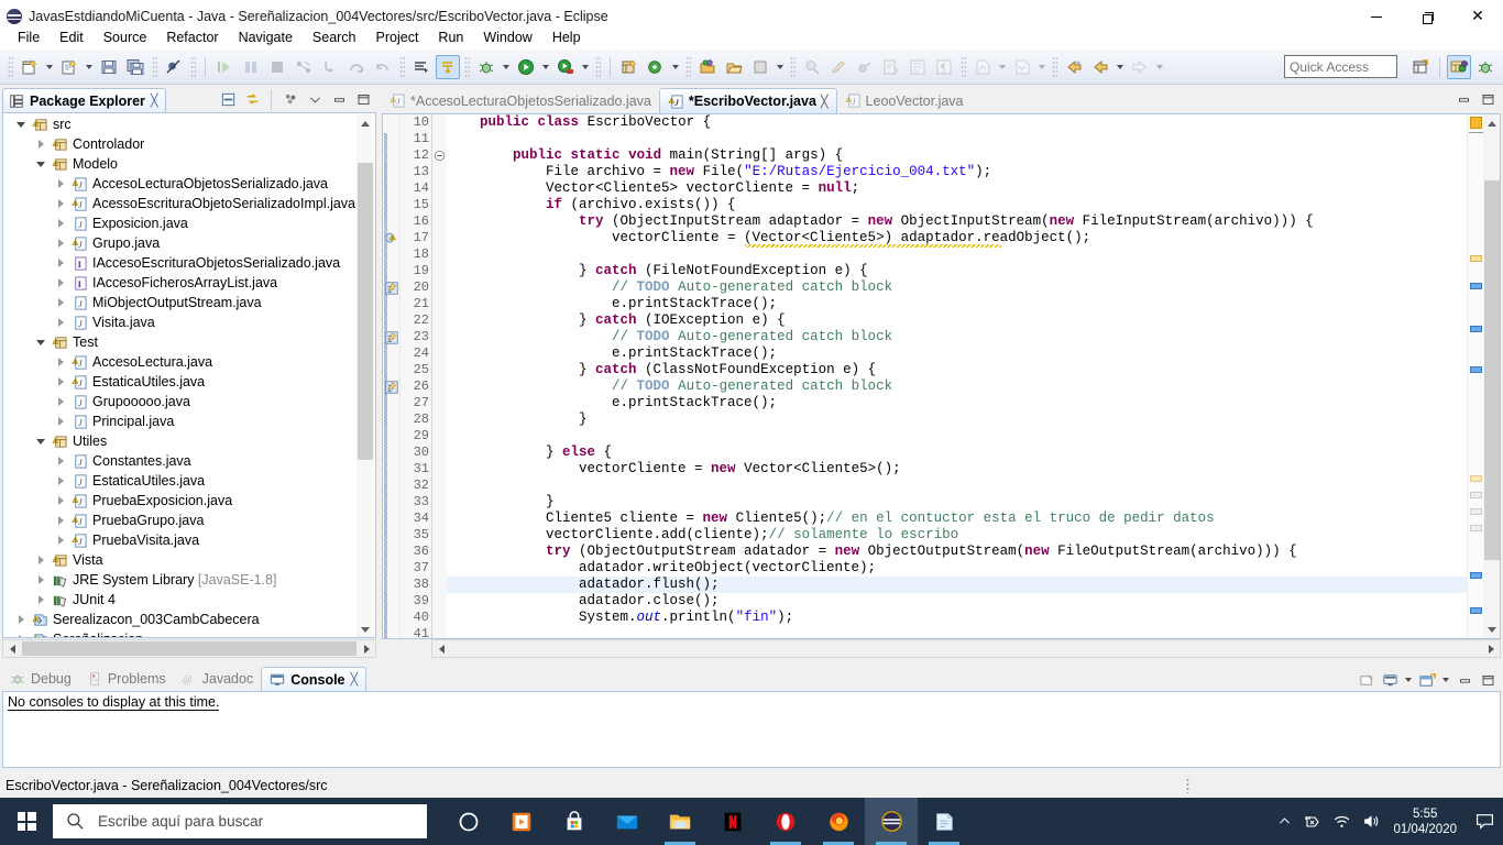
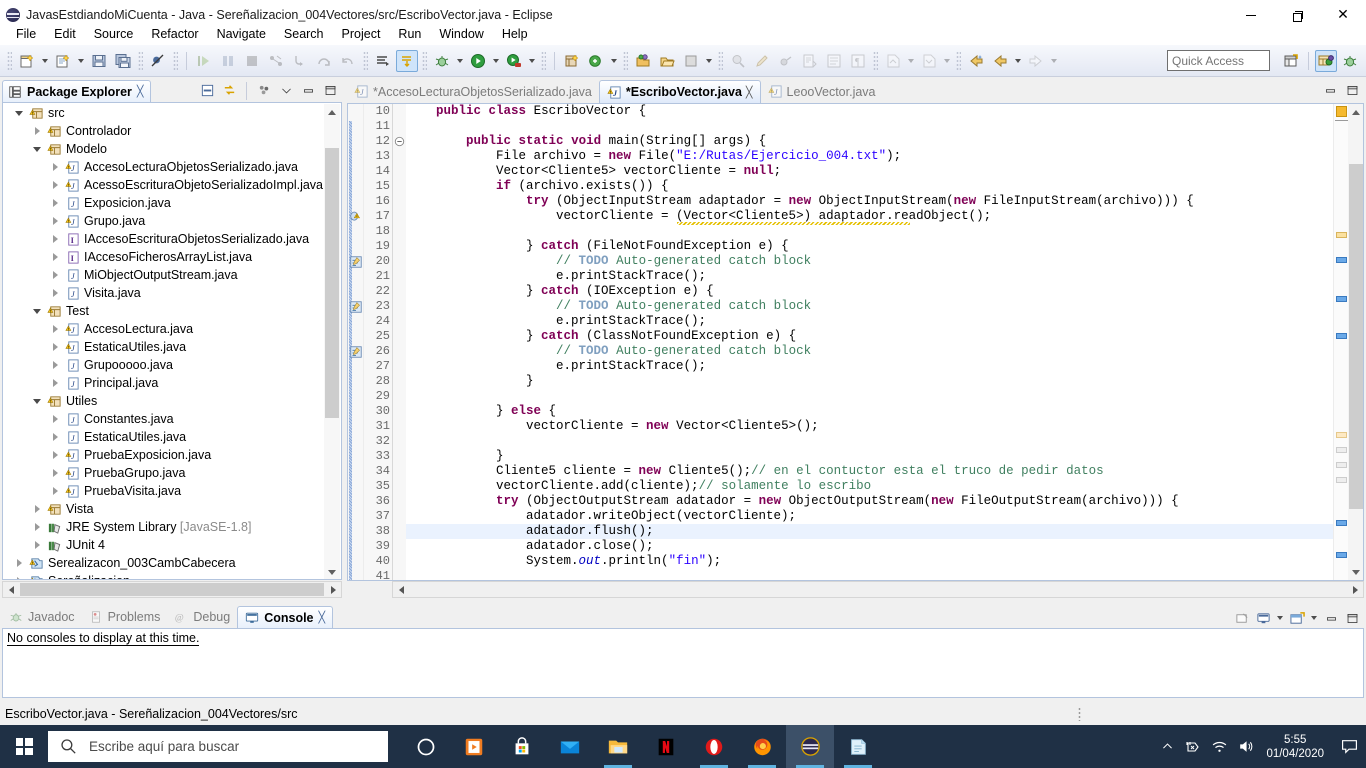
  JavasEstdiandoMiCuenta - Java - Sereñalizacion_004Vectores/src/EscriboVector.java - Eclipse
  ✕
  File
  Edit
  Source
  Refactor
  Navigate
  Search
  Project
  Run
  Window
  Help
  ¶
  Quick Access
  Package Explorer
  ╳
  src
  Controlador
  Modelo
  J
  AccesoLecturaObjetosSerializado.java
  J
  AcessoEscrituraObjetoSerializadoImpl.java
  J
  Exposicion.java
  J
  Grupo.java
  I
  IAccesoEscrituraObjetosSerializado.java
  I
  IAccesoFicherosArrayList.java
  J
  MiObjectOutputStream.java
  J
  Visita.java
  Test
  J
  AccesoLectura.java
  J
  EstaticaUtiles.java
  J
  Grupooooo.java
  J
  Principal.java
  Utiles
  J
  Constantes.java
  J
  EstaticaUtiles.java
  J
  PruebaExposicion.java
  J
  PruebaGrupo.java
  J
  PruebaVisita.java
  Vista
  JRE System Library [JavaSE-1.8]
  JUnit 4
  Serealizacon_003CambCabecera
  J
  *AccesoLecturaObjetosSerializado.java
  J
  *EscriboVector.java
  ╳
  J
  LeooVector.java
  10
  11
  12
  13
  14
  15
  16
  17
  18
  19
  20
  21
  22
  23
  24
  25
  26
  27
  28
  29
  30
  31
  32
  33
  34
  35
  36
  37
  38
  39
  40
  41
  public class EscriboVector {
  public static void main(String[] args) {
  File archivo = new File("E:/Rutas/Ejercicio_004.txt");
  Vector<Cliente5> vectorCliente = null;
  if (archivo.exists()) {
  try (ObjectInputStream adaptador = new ObjectInputStream(new FileInputStream(archivo))) {
  vectorCliente = (Vector<Cliente5>) adaptador.readObject();
  } catch (FileNotFoundException e) {
  // TODO Auto-generated catch block
  e.printStackTrace();
  } catch (IOException e) {
  // TODO Auto-generated catch block
  e.printStackTrace();
  } catch (ClassNotFoundException e) {
  // TODO Auto-generated catch block
  e.printStackTrace();
  }
  } else {
  vectorCliente = new Vector<Cliente5>();
  }
  Cliente5 cliente = new Cliente5();// en el contuctor esta el truco de pedir datos
  vectorCliente.add(cliente);// solamente lo escribo
  try (ObjectOutputStream adatador = new ObjectOutputStream(new FileOutputStream(archivo))) {
  adatador.writeObject(vectorCliente);
  adatador.flush();
  adatador.close();
  System.out.println("fin");
- Debug
+ Javadoc
  Problems
  @
- Javadoc
+ Debug
  Console
  ╳
  No consoles to display at this time.
  EscriboVector.java - Sereñalizacion_004Vectores/src
  Escribe aquí para buscar
  5:55
  01/04/2020
